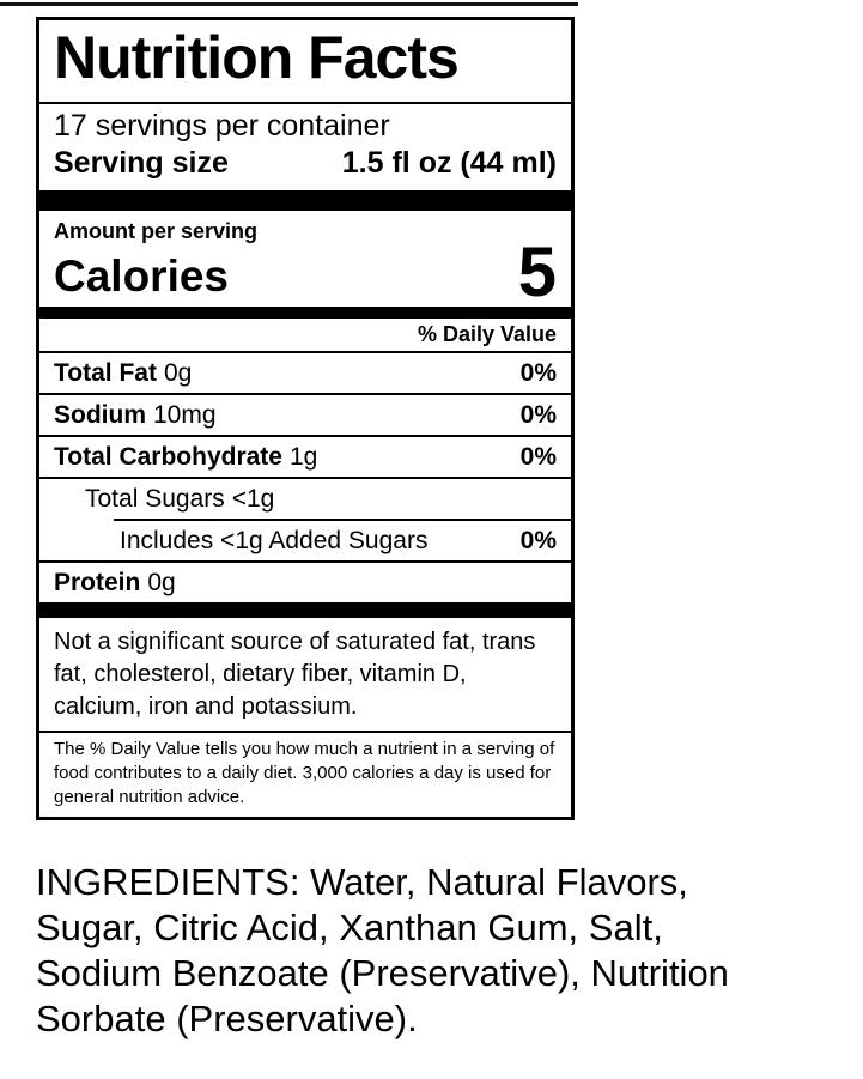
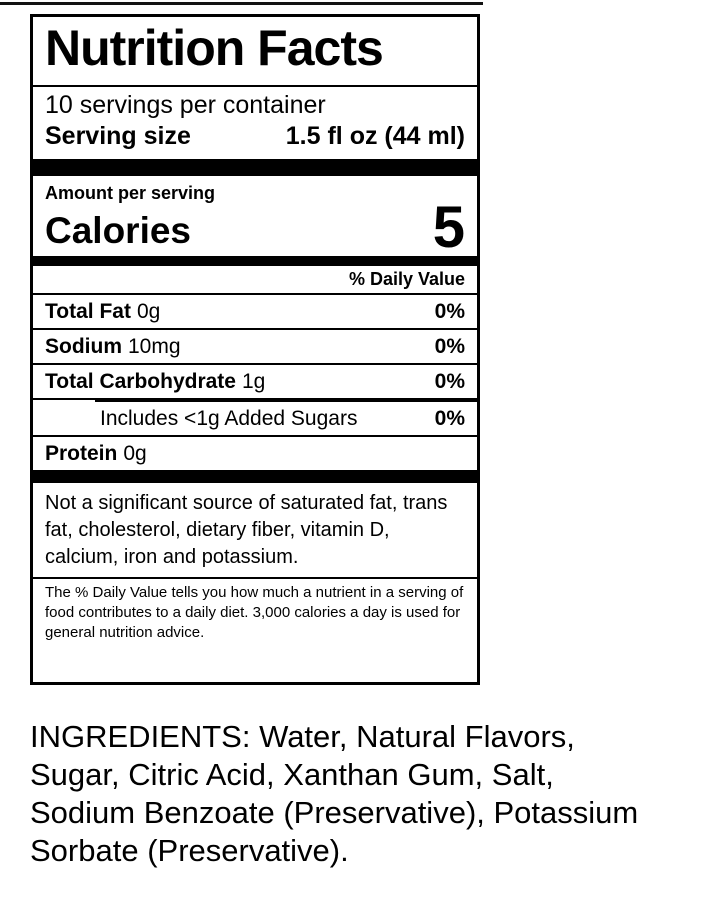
  Nutrition Facts
- 17 servings per container
+ 10 servings per container
  Serving size
  1.5 fl oz (44 ml)
  Amount per serving
  Calories
  5
  % Daily Value
  Total Fat 0g
  0%
  Sodium 10mg
  0%
  Total Carbohydrate 1g
  0%
- Total Sugars <1g
  Includes <1g Added Sugars
  0%
  Protein 0g
  Not a significant source of saturated fat, trans fat, cholesterol, dietary fiber, vitamin D, calcium, iron and potassium.
  The % Daily Value tells you how much a nutrient in a serving of food contributes to a daily diet. 3,000 calories a day is used for general nutrition advice.
- INGREDIENTS: Water, Natural Flavors, Sugar, Citric Acid, Xanthan Gum, Salt, Sodium Benzoate (Preservative), Nutrition Sorbate (Preservative).
+ INGREDIENTS: Water, Natural Flavors, Sugar, Citric Acid, Xanthan Gum, Salt, Sodium Benzoate (Preservative), Potassium Sorbate (Preservative).
